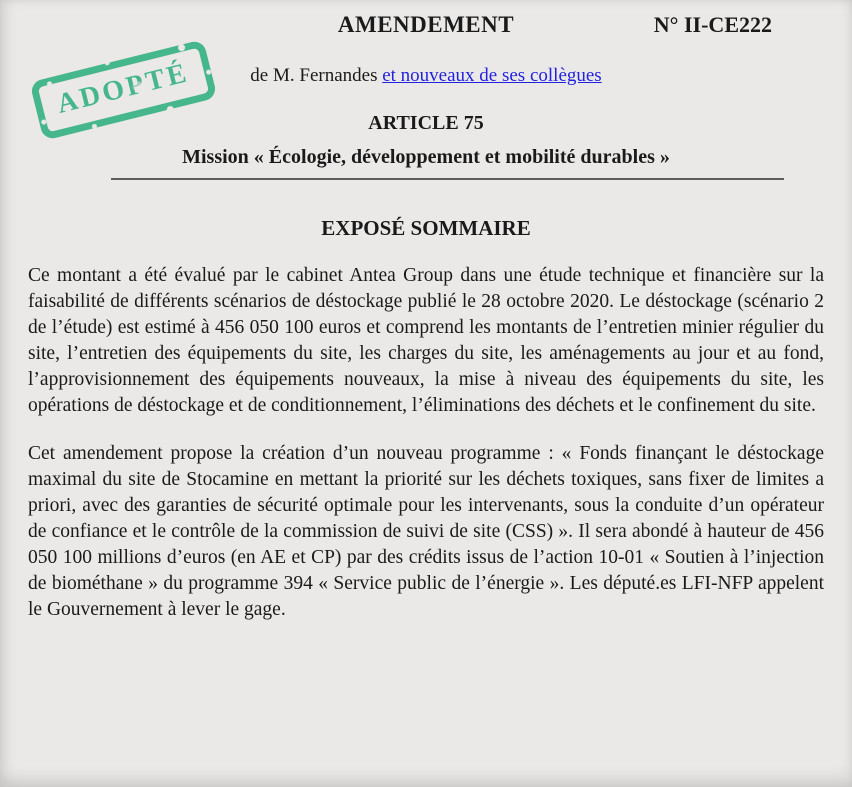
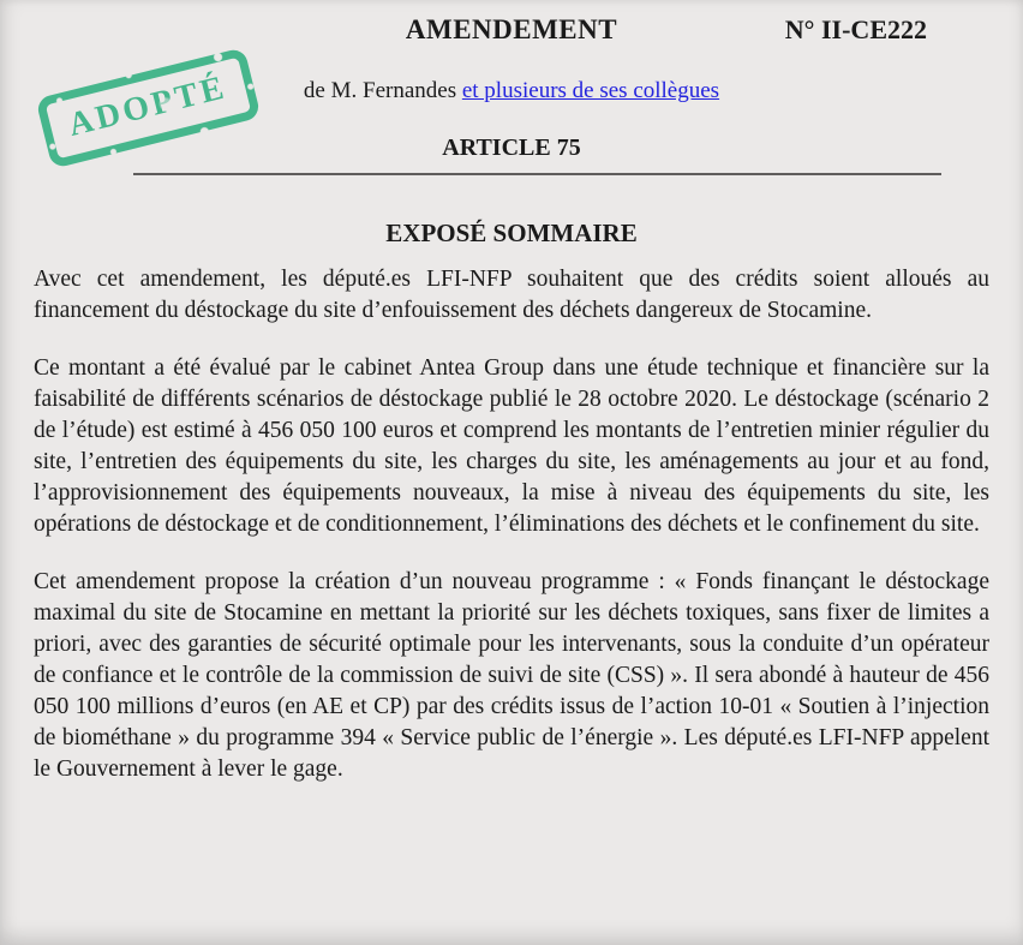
  AMENDEMENT
  N° II-CE222
- de M. Fernandes et nouveaux de ses collègues
+ de M. Fernandes et plusieurs de ses collègues
  ARTICLE 75
- Mission « Écologie, développement et mobilité durables »
  EXPOSÉ SOMMAIRE
+ Avec cet amendement, les député.es LFI-NFP souhaitent que des crédits soient alloués au financement du déstockage du site d’enfouissement des déchets dangereux de Stocamine.
  Ce montant a été évalué par le cabinet Antea Group dans une étude technique et financière sur la faisabilité de différents scénarios de déstockage publié le 28 octobre 2020. Le déstockage (scénario 2 de l’étude) est estimé à 456 050 100 euros et comprend les montants de l’entretien minier régulier du site, l’entretien des équipements du site, les charges du site, les aménagements au jour et au fond, l’approvisionnement des équipements nouveaux, la mise à niveau des équipements du site, les opérations de déstockage et de conditionnement, l’éliminations des déchets et le confinement du site.
  Cet amendement propose la création d’un nouveau programme : « Fonds finançant le déstockage maximal du site de Stocamine en mettant la priorité sur les déchets toxiques, sans fixer de limites a priori, avec des garanties de sécurité optimale pour les intervenants, sous la conduite d’un opérateur de confiance et le contrôle de la commission de suivi de site (CSS) ». Il sera abondé à hauteur de 456 050 100 millions d’euros (en AE et CP) par des crédits issus de l’action 10-01 « Soutien à l’injection de biométhane » du programme 394 « Service public de l’énergie ». Les député.es LFI-NFP appelent le Gouvernement à lever le gage.
